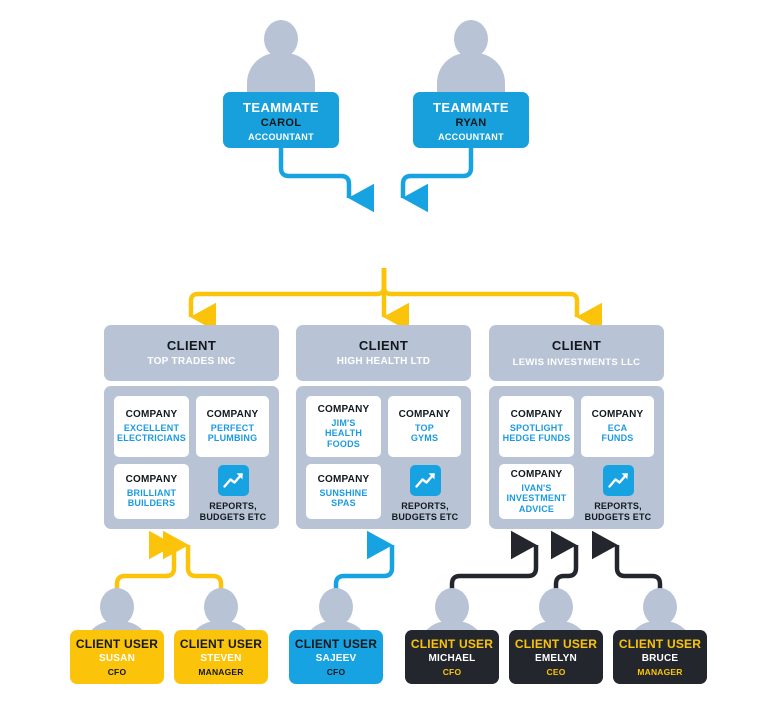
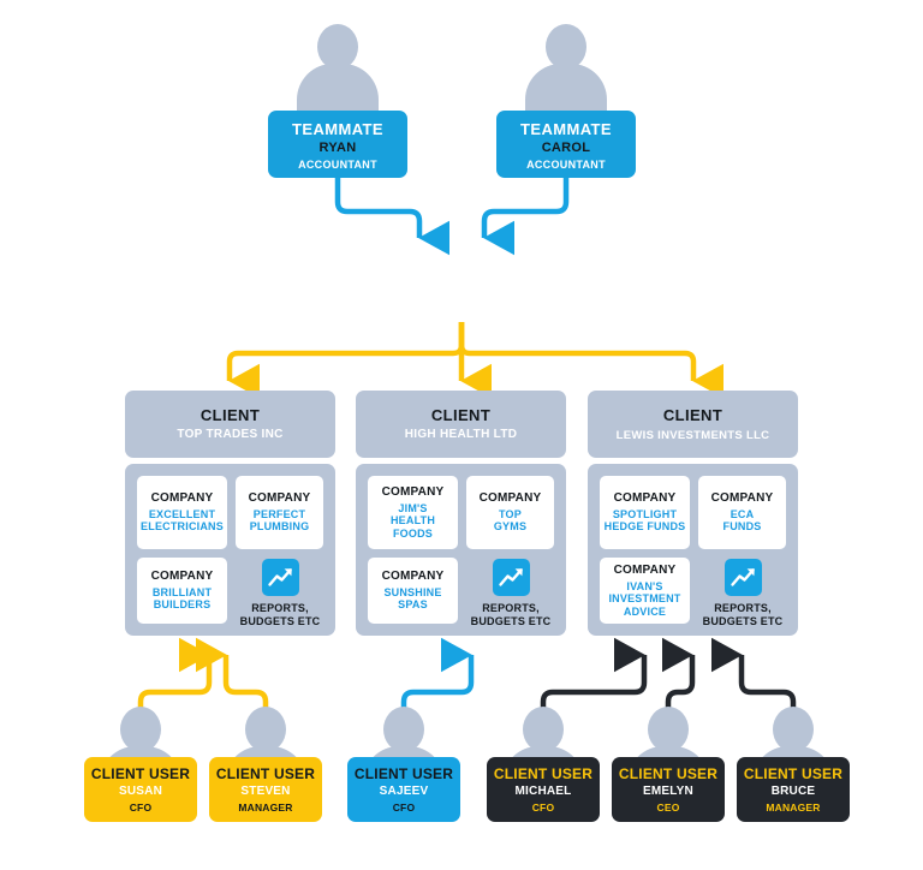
  TEAMMATE
- CAROL
+ RYAN
  ACCOUNTANT
  TEAMMATE
- RYAN
+ CAROL
  ACCOUNTANT
  CLIENT
  TOP TRADES INC
  COMPANY
  EXCELLENT
  ELECTRICIANS
  COMPANY
  PERFECT
  PLUMBING
  COMPANY
  BRILLIANT
  BUILDERS
  REPORTS,
  BUDGETS ETC
  CLIENT
  HIGH HEALTH LTD
  COMPANY
  JIM'S
  HEALTH FOODS
  COMPANY
  TOP
  GYMS
  COMPANY
  SUNSHINE
  SPAS
  REPORTS,
  BUDGETS ETC
  CLIENT
  LEWIS INVESTMENTS LLC
  COMPANY
  SPOTLIGHT
  HEDGE FUNDS
  COMPANY
  ECA
  FUNDS
  COMPANY
  IVAN'S
  INVESTMENT
  ADVICE
  REPORTS,
  BUDGETS ETC
  CLIENT USER
  SUSAN
  CFO
  CLIENT USER
  STEVEN
  MANAGER
  CLIENT USER
  SAJEEV
  CFO
  CLIENT USER
  MICHAEL
  CFO
  CLIENT USER
  EMELYN
  CEO
  CLIENT USER
  BRUCE
  MANAGER
